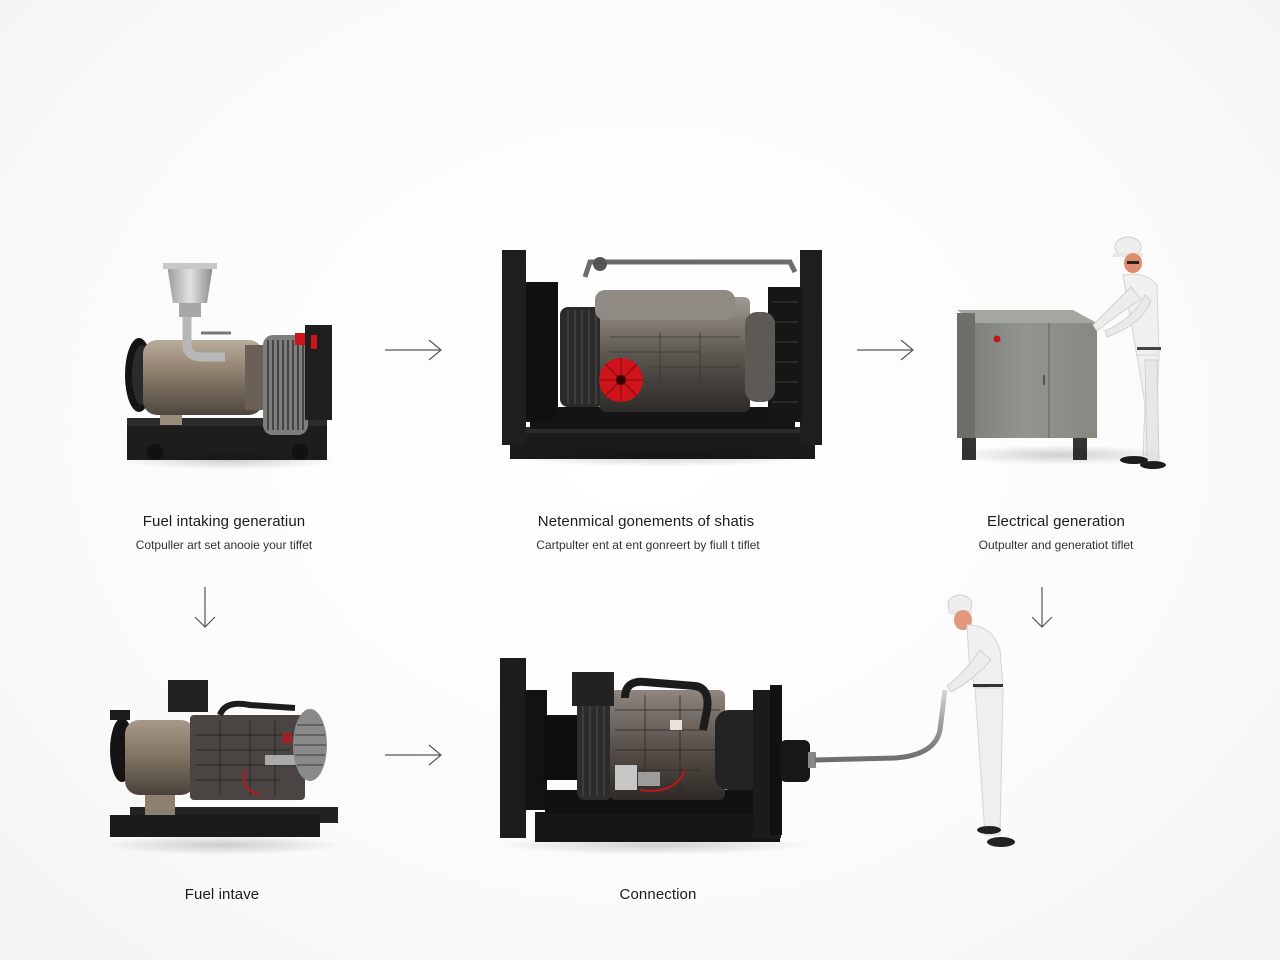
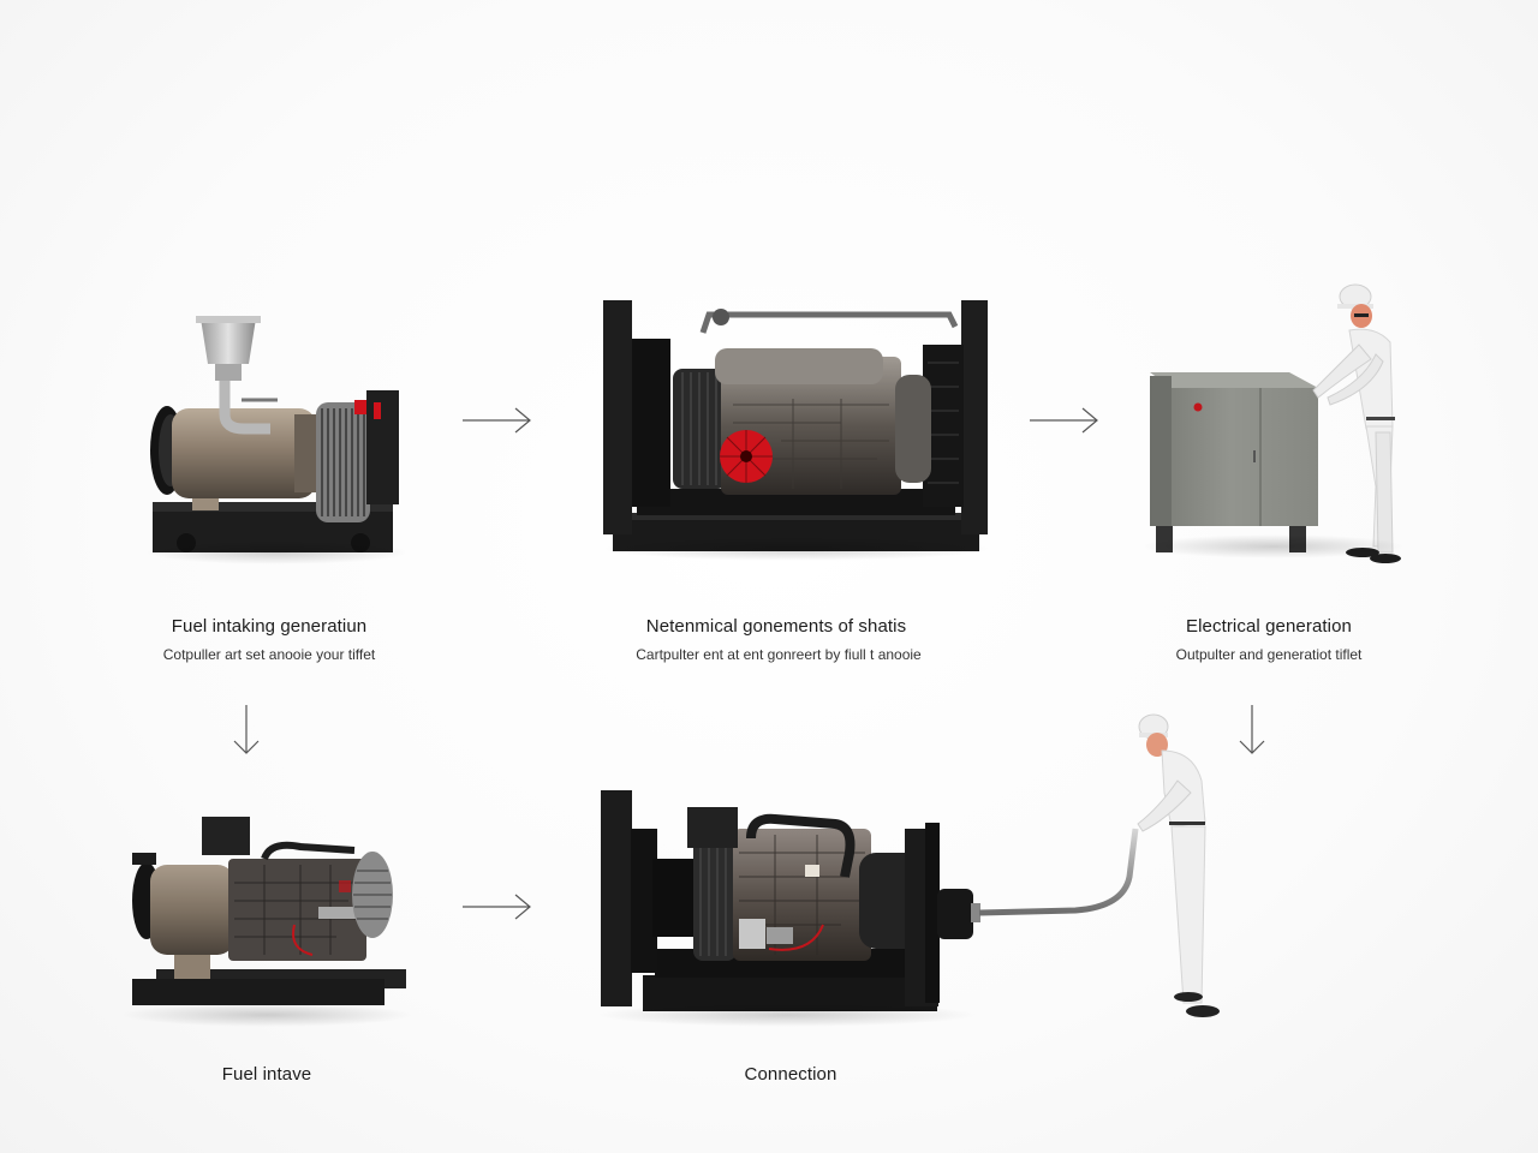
  Fuel intaking generatiun
  Cotpuller art set anooie your tiffet
  Netenmical gonements of shatis
- Cartpulter ent at ent gonreert by fiull t tiflet
+ Cartpulter ent at ent gonreert by fiull t anooie
  Electrical generation
  Outpulter and generatiot tiflet
  Fuel intave
  Connection
